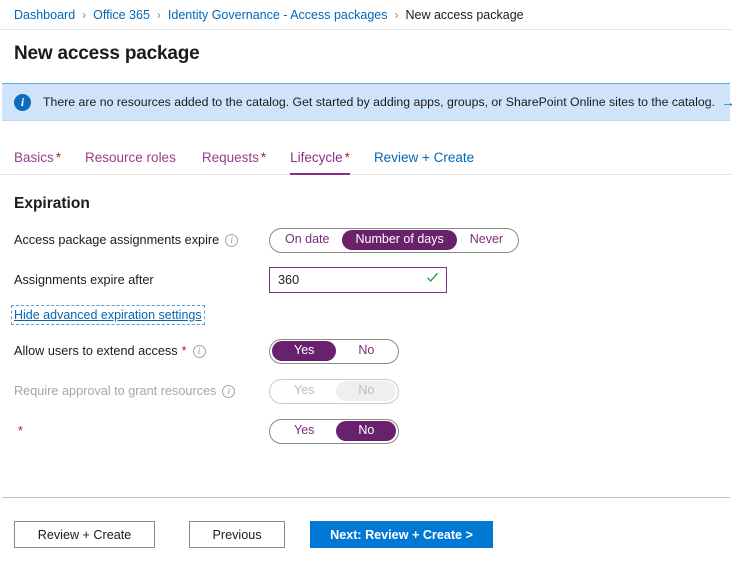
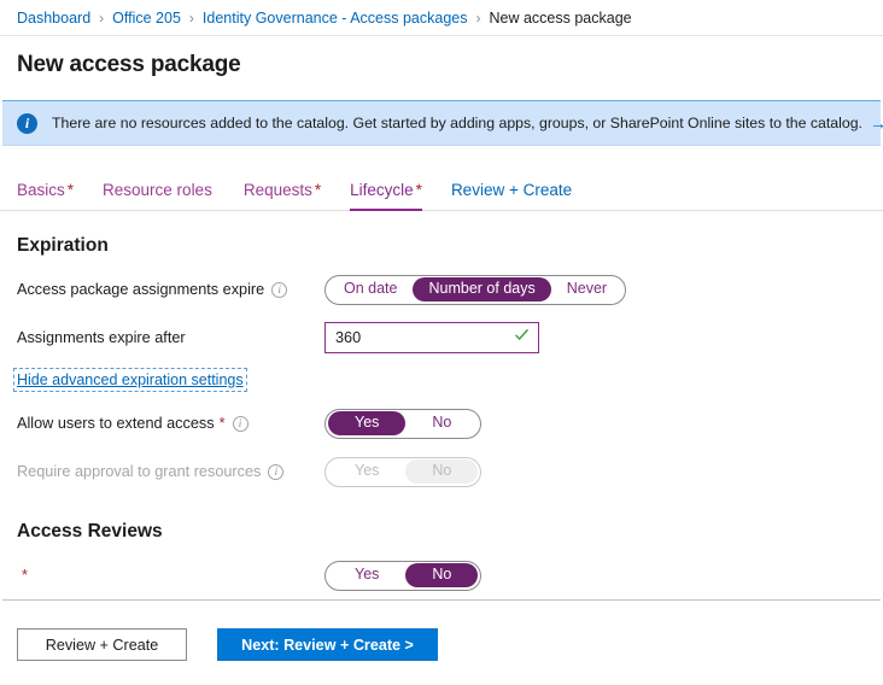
  Dashboard
  ›
- Office 365
+ Office 205
  ›
  Identity Governance - Access packages
  ›
  New access package
  New access package
  i
  There are no resources added to the catalog. Get started by adding apps, groups, or SharePoint Online sites to the catalog.
  →
  Basics *
  Resource roles
  Requests *
  Lifecycle *
  Review + Create
  Expiration
  Access package assignments expire
  i
  On date
  Number of days
  Never
  Assignments expire after
  360
  Hide advanced expiration settings
  Allow users to extend access
  *
  i
  Yes
  No
  Require approval to grant resources
  i
  Yes
  No
+ Access Reviews
  *
  Yes
  No
  Review + Create
- Previous
  Next: Review + Create >
